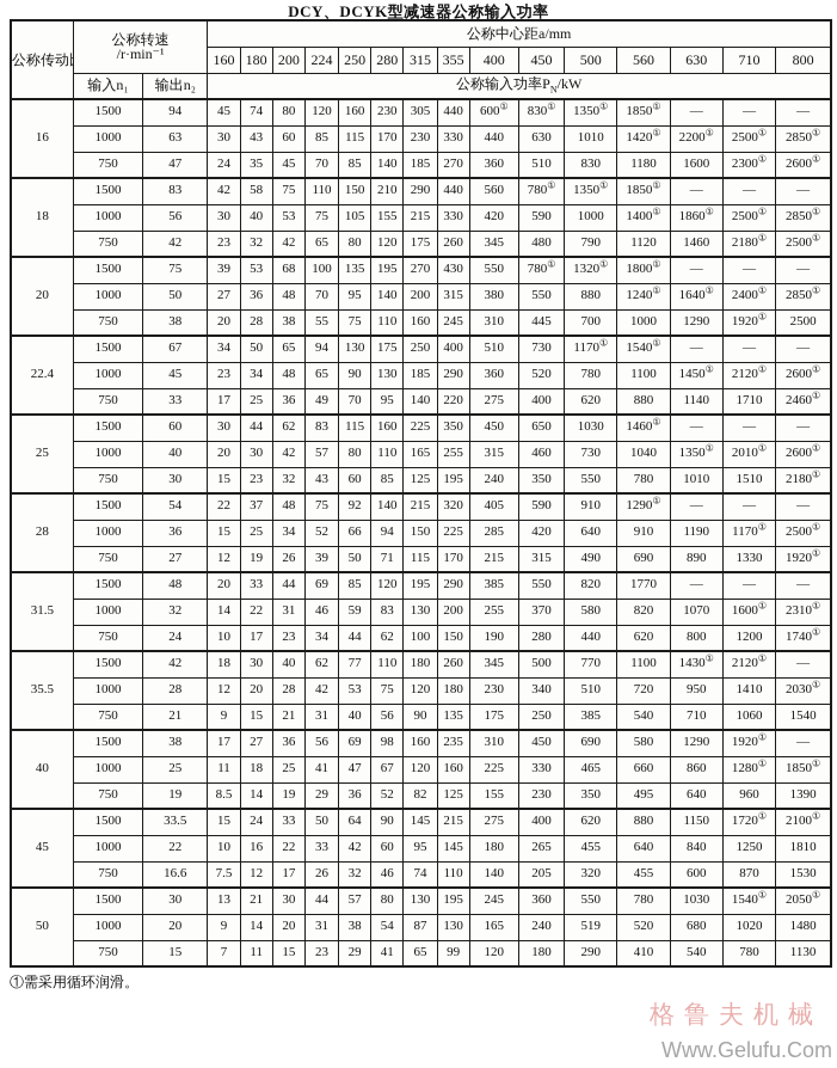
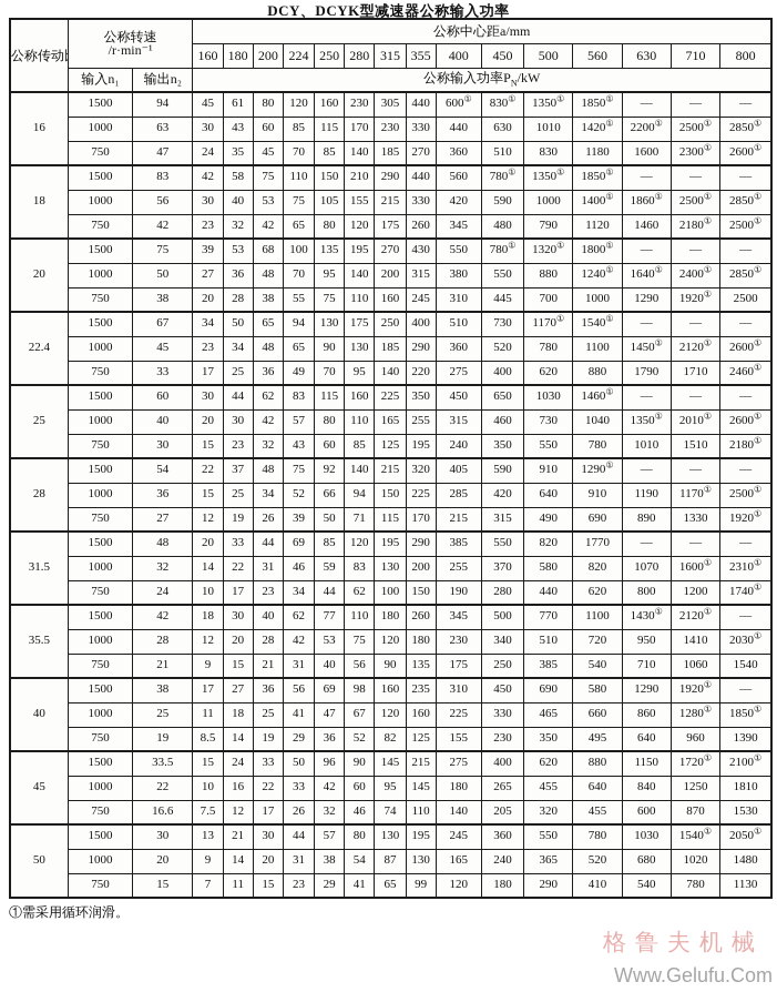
  DCY、DCYK型减速器公称输入功率
  公称传动	公称转速 /r·min⁻¹	公称中心距a/mm
  160	180	200	224	250	280	315	355	400	450	500	560	630	710	800
  输入n₁	输出n₂	公称输入功率PN/kW
- 16	1500	94	45	74	80	120	160	230	305	440	600①	830①	1350①	1850①	—	—	—
+ 16	1500	94	45	61	80	120	160	230	305	440	600①	830①	1350①	1850①	—	—	—
  1000	63	30	43	60	85	115	170	230	330	440	630	1010	1420①	2200①	2500①	2850①
  750	47	24	35	45	70	85	140	185	270	360	510	830	1180	1600	2300①	2600①
  18	1500	83	42	58	75	110	150	210	290	440	560	780①	1350①	1850①	—	—	—
  1000	56	30	40	53	75	105	155	215	330	420	590	1000	1400①	1860①	2500①	2850①
  750	42	23	32	42	65	80	120	175	260	345	480	790	1120	1460	2180①	2500①
  20	1500	75	39	53	68	100	135	195	270	430	550	780①	1320①	1800①	—	—	—
  1000	50	27	36	48	70	95	140	200	315	380	550	880	1240①	1640①	2400①	2850①
  750	38	20	28	38	55	75	110	160	245	310	445	700	1000	1290	1920①	2500
  22.4	1500	67	34	50	65	94	130	175	250	400	510	730	1170①	1540①	—	—	—
  1000	45	23	34	48	65	90	130	185	290	360	520	780	1100	1450①	2120①	2600①
- 750	33	17	25	36	49	70	95	140	220	275	400	620	880	1140	1710	2460①
+ 750	33	17	25	36	49	70	95	140	220	275	400	620	880	1790	1710	2460①
  25	1500	60	30	44	62	83	115	160	225	350	450	650	1030	1460①	—	—	—
  1000	40	20	30	42	57	80	110	165	255	315	460	730	1040	1350①	2010①	2600①
  750	30	15	23	32	43	60	85	125	195	240	350	550	780	1010	1510	2180①
  28	1500	54	22	37	48	75	92	140	215	320	405	590	910	1290①	—	—	—
  1000	36	15	25	34	52	66	94	150	225	285	420	640	910	1190	1170①	2500①
  750	27	12	19	26	39	50	71	115	170	215	315	490	690	890	1330	1920①
  31.5	1500	48	20	33	44	69	85	120	195	290	385	550	820	1770	—	—	—
  1000	32	14	22	31	46	59	83	130	200	255	370	580	820	1070	1600①	2310①
  750	24	10	17	23	34	44	62	100	150	190	280	440	620	800	1200	1740①
  35.5	1500	42	18	30	40	62	77	110	180	260	345	500	770	1100	1430①	2120①	—
  1000	28	12	20	28	42	53	75	120	180	230	340	510	720	950	1410	2030①
  750	21	9	15	21	31	40	56	90	135	175	250	385	540	710	1060	1540
  40	1500	38	17	27	36	56	69	98	160	235	310	450	690	580	1290	1920①	—
  1000	25	11	18	25	41	47	67	120	160	225	330	465	660	860	1280①	1850①
  750	19	8.5	14	19	29	36	52	82	125	155	230	350	495	640	960	1390
- 45	1500	33.5	15	24	33	50	64	90	145	215	275	400	620	880	1150	1720①	2100①
+ 45	1500	33.5	15	24	33	50	96	90	145	215	275	400	620	880	1150	1720①	2100①
  1000	22	10	16	22	33	42	60	95	145	180	265	455	640	840	1250	1810
  750	16.6	7.5	12	17	26	32	46	74	110	140	205	320	455	600	870	1530
  50	1500	30	13	21	30	44	57	80	130	195	245	360	550	780	1030	1540①	2050①
- 1000	20	9	14	20	31	38	54	87	130	165	240	519	520	680	1020	1480
+ 1000	20	9	14	20	31	38	54	87	130	165	240	365	520	680	1020	1480
  750	15	7	11	15	23	29	41	65	99	120	180	290	410	540	780	1130
  ①需采用循环润滑。
  格鲁夫机械
  Www.Gelufu.Com
